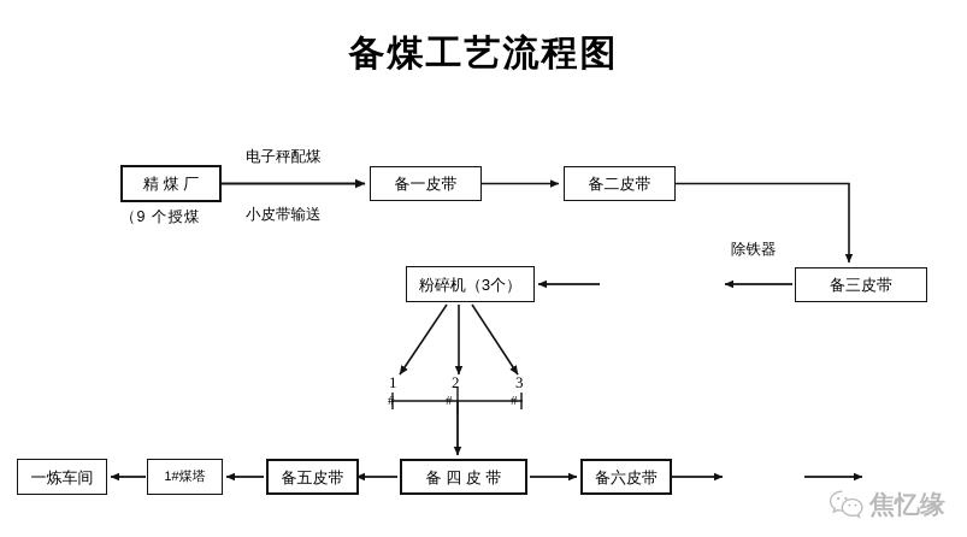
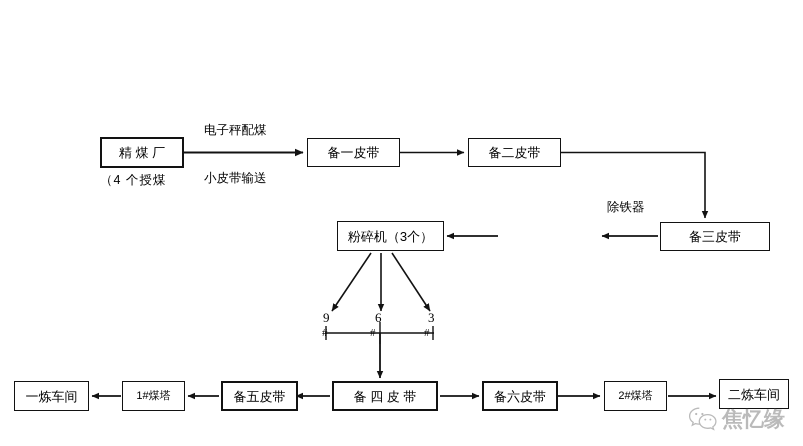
- 备煤工艺流程图
  精 煤 厂
  备一皮带
  备二皮带
  备三皮带
  粉碎机（3个）
  备 四 皮 带
  备五皮带
  1#煤塔
  一炼车间
  备六皮带
+ 2#煤塔
+ 二炼车间
- （9 个授煤
+ （4 个授煤
  电子秤配煤
  小皮带输送
  除铁器
- 1
+ 9
  #
- 2
+ 6
  #
  3
  #
  焦忆缘
